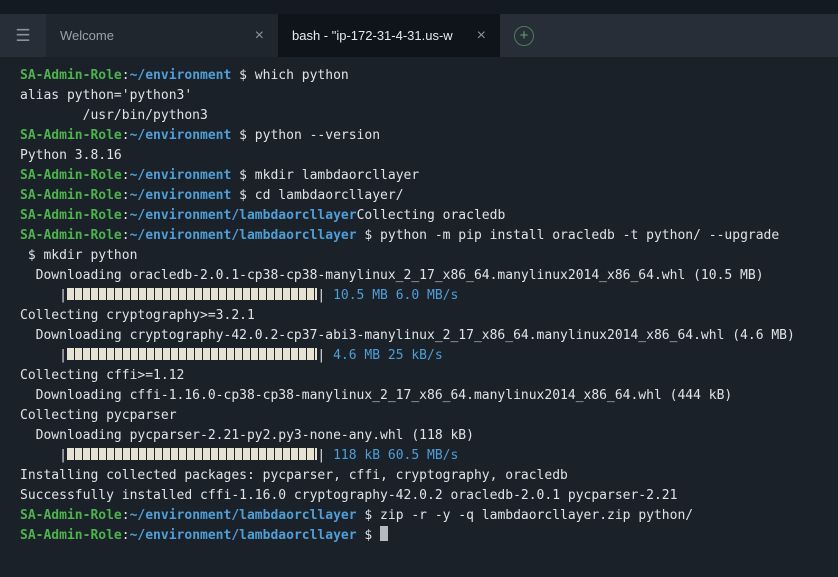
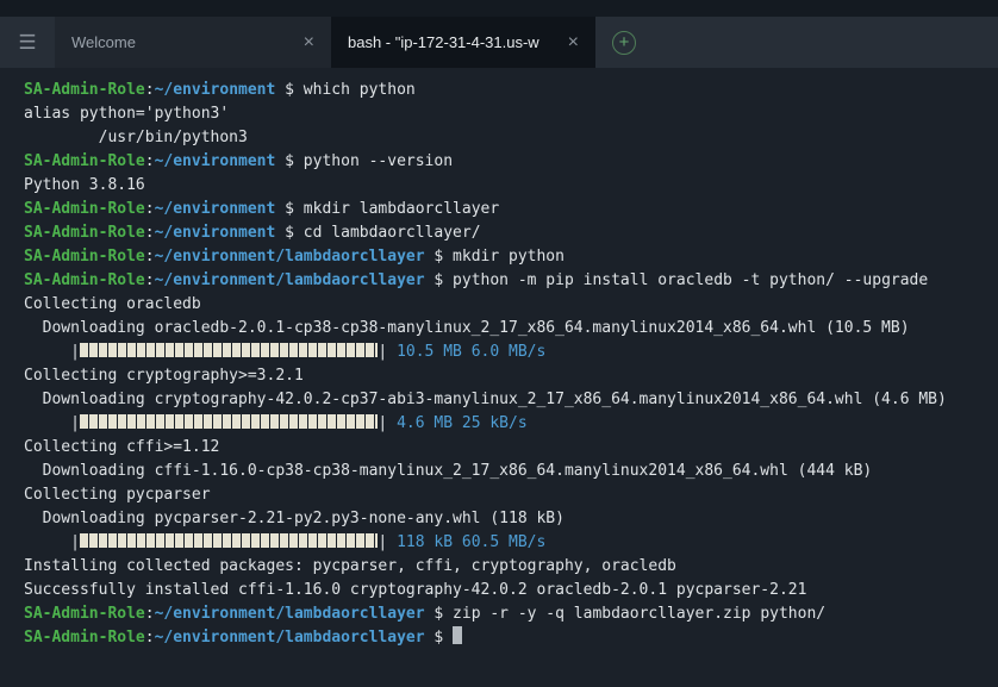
  ☰
  Welcome
  ×
  bash - "ip-172-31-4-31.us-w
  ×
  +
  SA-Admin-Role:~/environment $ which python
  alias python='python3'
  /usr/bin/python3
  SA-Admin-Role:~/environment $ python --version
  Python 3.8.16
  SA-Admin-Role:~/environment $ mkdir lambdaorcllayer
  SA-Admin-Role:~/environment $ cd lambdaorcllayer/
- SA-Admin-Role:~/environment/lambdaorcllayerCollecting oracledb
+ SA-Admin-Role:~/environment/lambdaorcllayer $ mkdir python
  SA-Admin-Role:~/environment/lambdaorcllayer $ python -m pip install oracledb -t python/ --upgrade
- $ mkdir python
+ Collecting oracledb
  Downloading oracledb-2.0.1-cp38-cp38-manylinux_2_17_x86_64.manylinux2014_x86_64.whl (10.5 MB)
  | | 10.5 MB 6.0 MB/s
  Collecting cryptography>=3.2.1
  Downloading cryptography-42.0.2-cp37-abi3-manylinux_2_17_x86_64.manylinux2014_x86_64.whl (4.6 MB)
  | | 4.6 MB 25 kB/s
  Collecting cffi>=1.12
  Downloading cffi-1.16.0-cp38-cp38-manylinux_2_17_x86_64.manylinux2014_x86_64.whl (444 kB)
  Collecting pycparser
  Downloading pycparser-2.21-py2.py3-none-any.whl (118 kB)
  | | 118 kB 60.5 MB/s
  Installing collected packages: pycparser, cffi, cryptography, oracledb
  Successfully installed cffi-1.16.0 cryptography-42.0.2 oracledb-2.0.1 pycparser-2.21
  SA-Admin-Role:~/environment/lambdaorcllayer $ zip -r -y -q lambdaorcllayer.zip python/
  SA-Admin-Role:~/environment/lambdaorcllayer $
